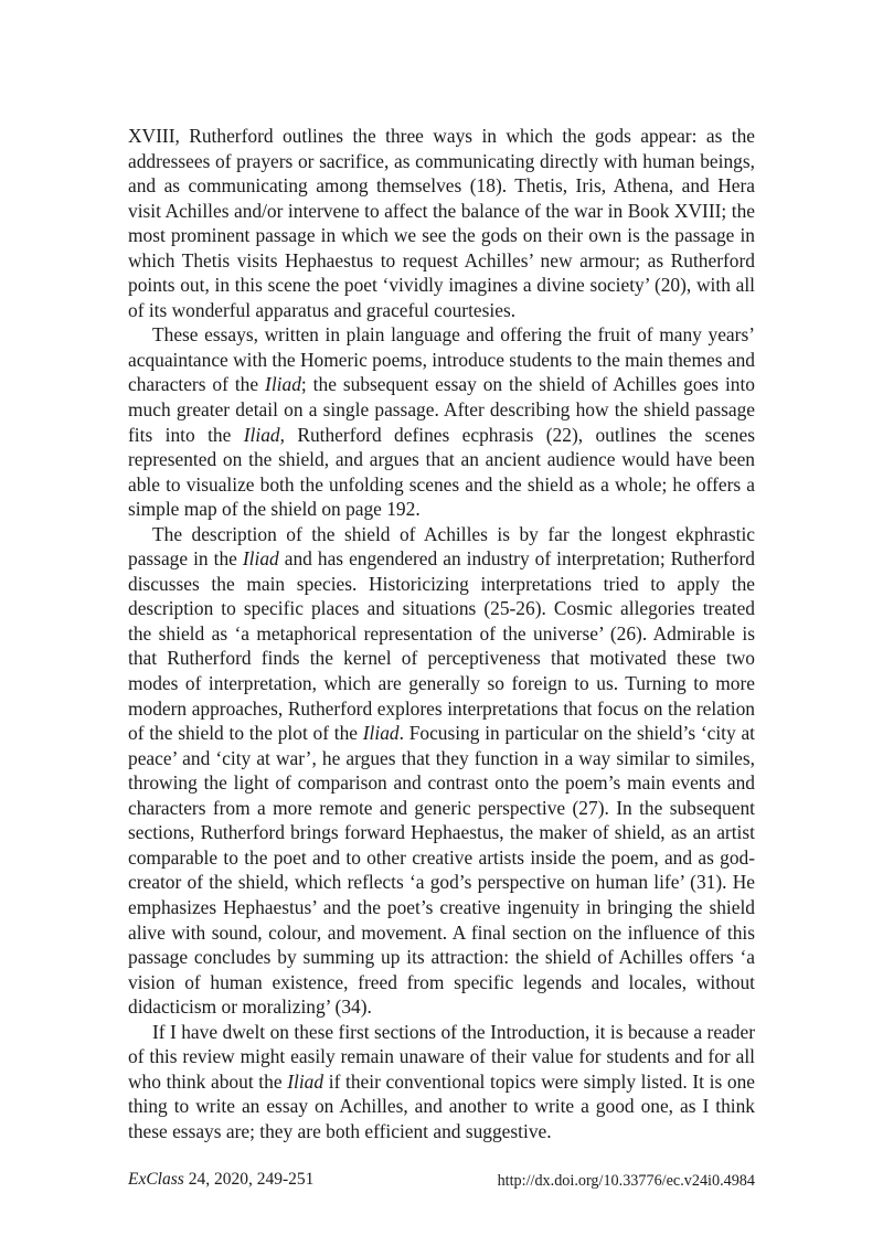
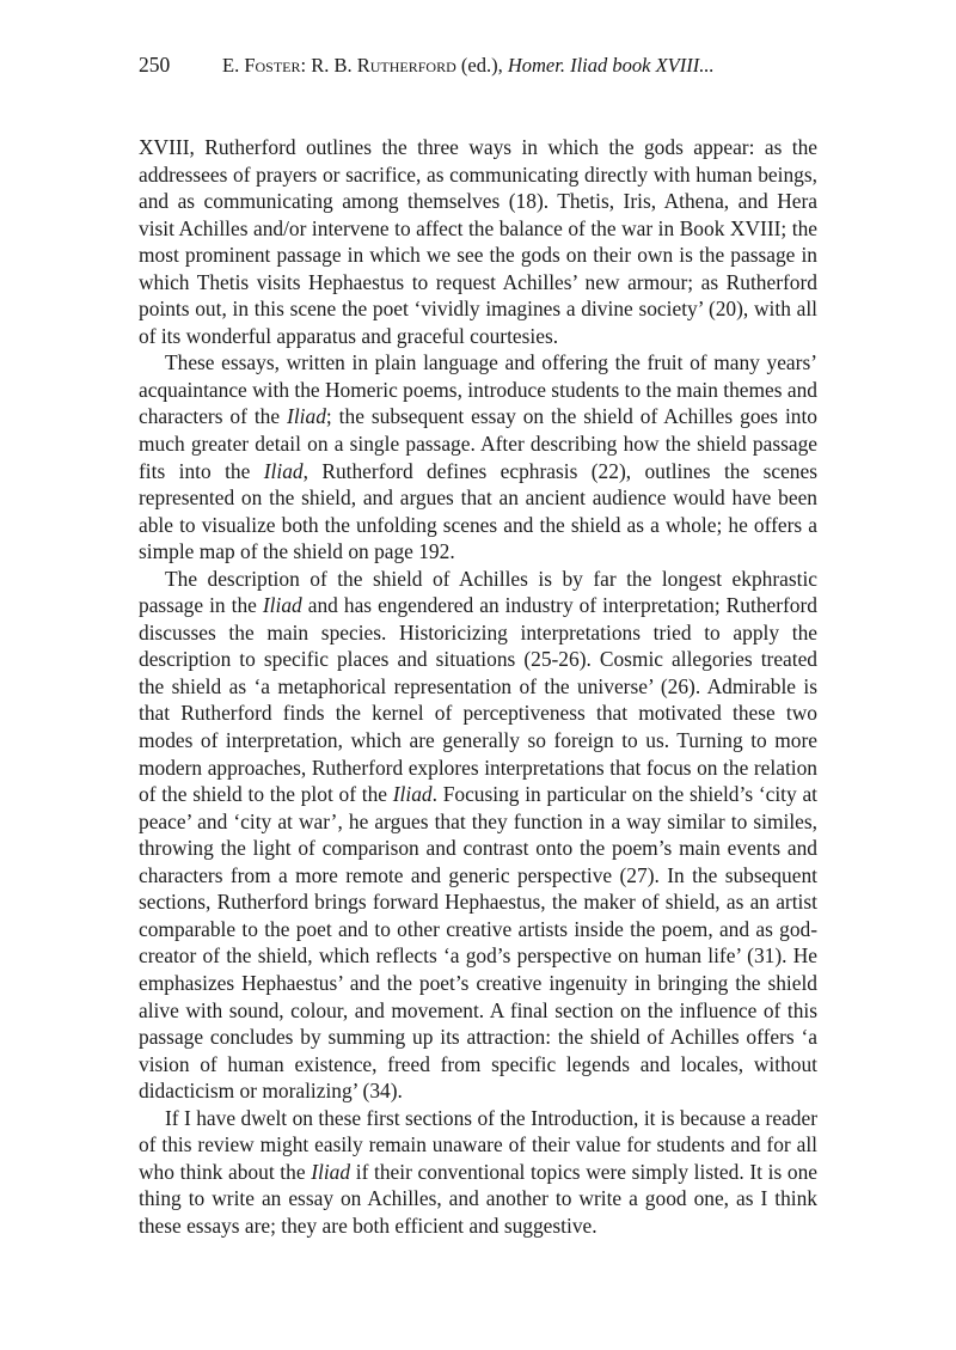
+ 250 E. Foster: R. B. Rutherford (ed.), Homer. Iliad book XVIII...
  XVIII, Rutherford outlines the three ways in which the gods appear: as the addressees of prayers or sacrifice, as communicating directly with human beings, and as communicating among themselves (18). Thetis, Iris, Athena, and Hera visit Achilles and/or intervene to affect the balance of the war in Book XVIII; the most prominent passage in which we see the gods on their own is the passage in which Thetis visits Hephaestus to request Achilles’ new armour; as Rutherford points out, in this scene the poet ‘vividly imagines a divine society’ (20), with all of its wonderful apparatus and graceful courtesies.
  These essays, written in plain language and offering the fruit of many years’ acquaintance with the Homeric poems, introduce students to the main themes and characters of the Iliad; the subsequent essay on the shield of Achilles goes into much greater detail on a single passage. After describing how the shield passage fits into the Iliad, Rutherford defines ecphrasis (22), outlines the scenes represented on the shield, and argues that an ancient audience would have been able to visualize both the unfolding scenes and the shield as a whole; he offers a simple map of the shield on page 192.
  The description of the shield of Achilles is by far the longest ekphrastic passage in the Iliad and has engendered an industry of interpretation; Rutherford discusses the main species. Historicizing interpretations tried to apply the description to specific places and situations (25-26). Cosmic allegories treated the shield as ‘a metaphorical representation of the universe’ (26). Admirable is that Rutherford finds the kernel of perceptiveness that motivated these two modes of interpretation, which are generally so foreign to us. Turning to more modern approaches, Rutherford explores interpretations that focus on the relation of the shield to the plot of the Iliad. Focusing in particular on the shield’s ‘city at peace’ and ‘city at war’, he argues that they function in a way similar to similes, throwing the light of comparison and contrast onto the poem’s main events and characters from a more remote and generic perspective (27). In the subsequent sections, Rutherford brings forward Hephaestus, the maker of shield, as an artist comparable to the poet and to other creative artists inside the poem, and as god-creator of the shield, which reflects ‘a god’s perspective on human life’ (31). He emphasizes Hephaestus’ and the poet’s creative ingenuity in bringing the shield alive with sound, colour, and movement. A final section on the influence of this passage concludes by summing up its attraction: the shield of Achilles offers ‘a vision of human existence, freed from specific legends and locales, without didacticism or moralizing’ (34).
  If I have dwelt on these first sections of the Introduction, it is because a reader of this review might easily remain unaware of their value for students and for all who think about the Iliad if their conventional topics were simply listed. It is one thing to write an essay on Achilles, and another to write a good one, as I think these essays are; they are both efficient and suggestive.
- ExClass 24, 2020, 249-251
- http://dx.doi.org/10.33776/ec.v24i0.4984
